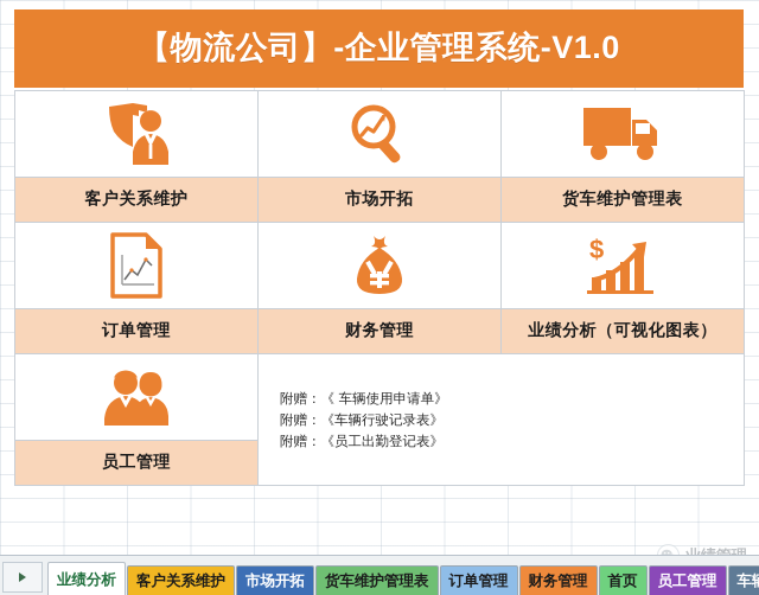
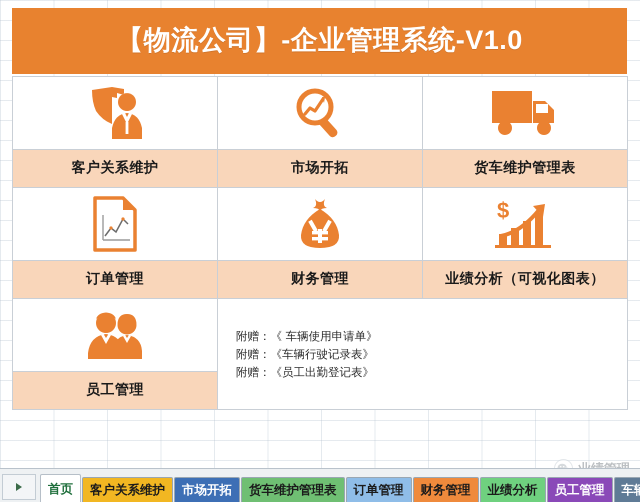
  【物流公司】-企业管理系统-V1.0
  客户关系维护	市场开拓	货车维护管理表
  		$
  订单管理	财务管理	业绩分析（可视化图表）
  	附赠：《 车辆使用申请单》 附赠：《车辆行驶记录表》 附赠：《员工出勤登记表》
  员工管理
- 业绩分析
+ 首页
  客户关系维护
  市场开拓
  货车维护管理表
  订单管理
  财务管理
- 首页
+ 业绩分析
  员工管理
